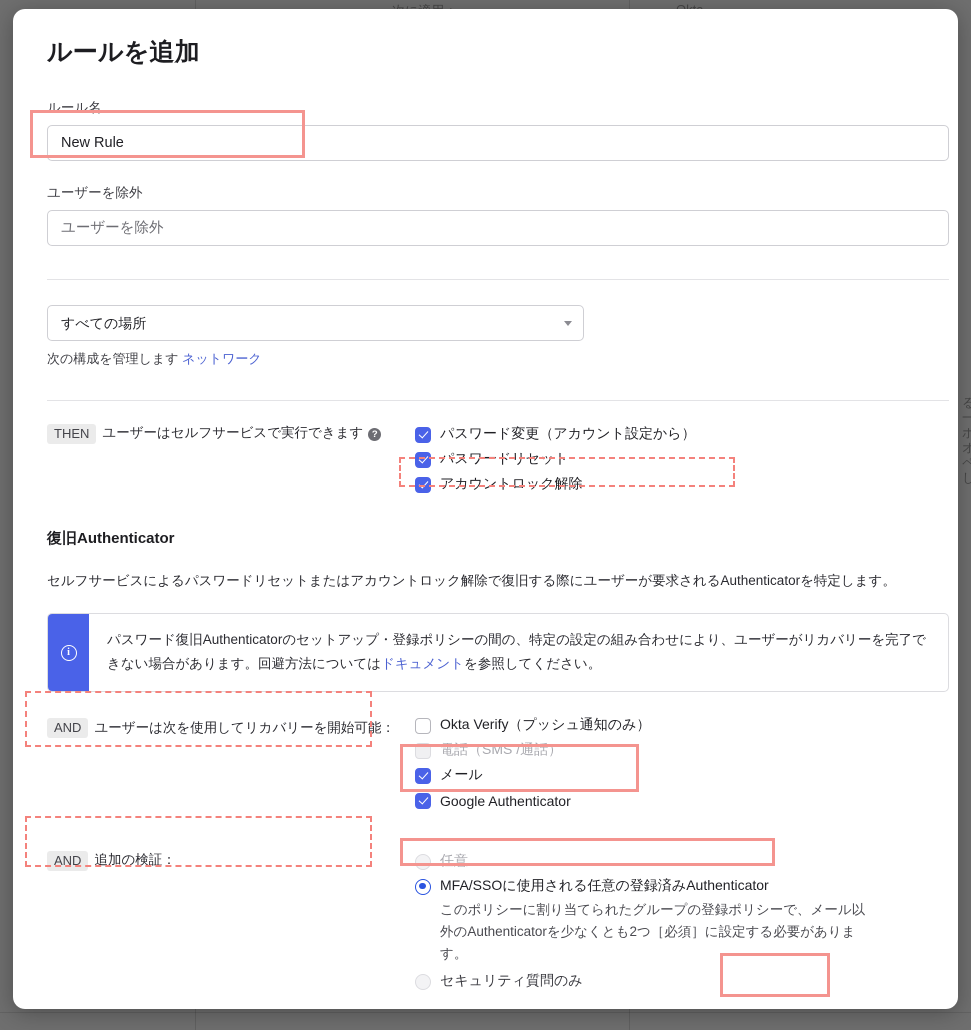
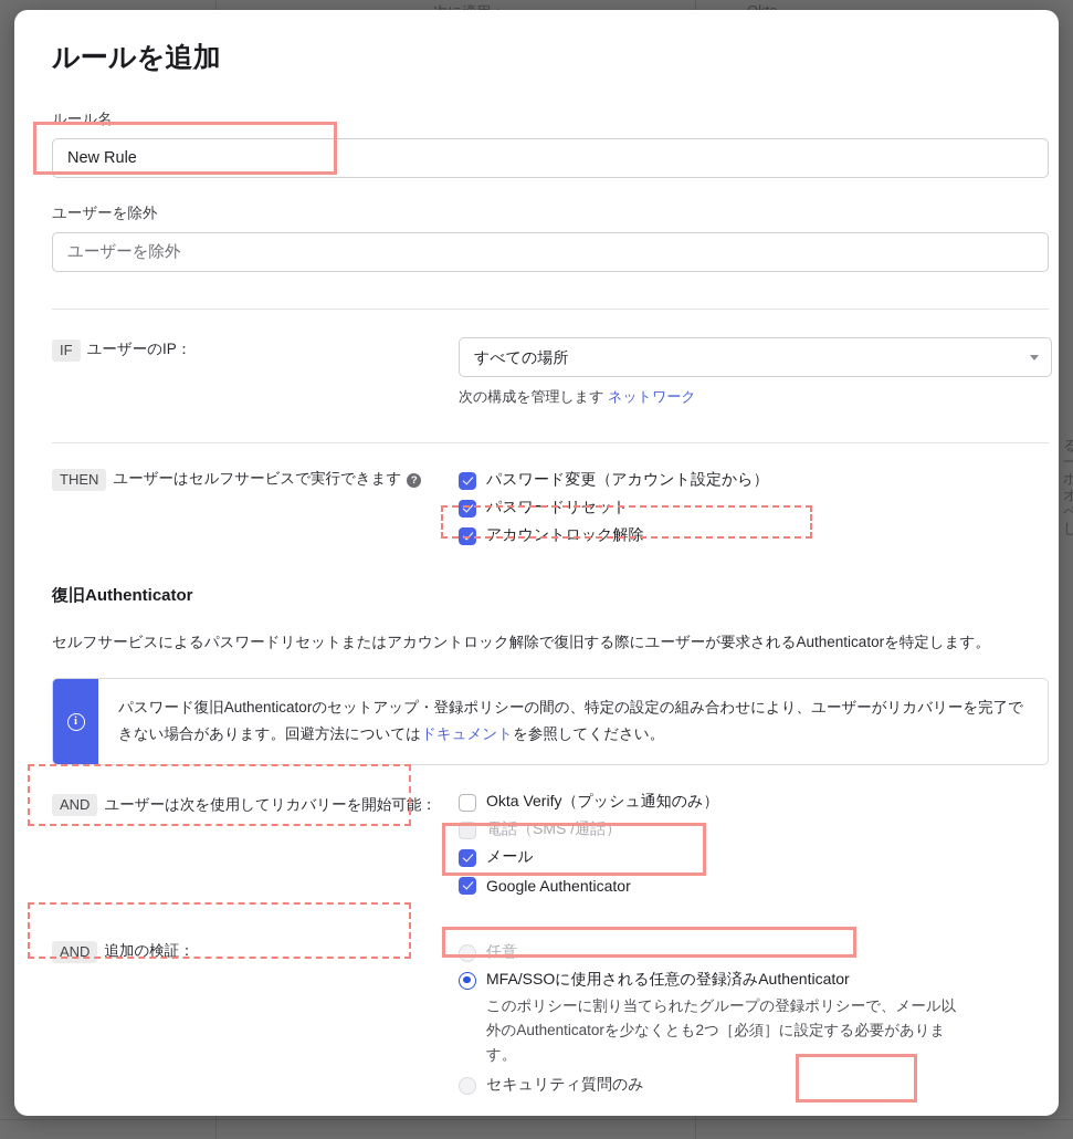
  る一ポオペし
  ルールを追加
  ルール名
  New Rule
  ユーザーを除外
  ユーザーを除外
+ IF ユーザーのIP：
  すべての場所
  次の構成を管理します ネットワーク
  THEN ユーザーはセルフサービスで実行できます ?
  パスワード変更（アカウント設定から）
  パスワードリセット
  アカウントロック解除
  復旧Authenticator
  セルフサービスによるパスワードリセットまたはアカウントロック解除で復旧する際にユーザーが要求されるAuthenticatorを特定します。
  i
  パスワード復旧Authenticatorのセットアップ・登録ポリシーの間の、特定の設定の組み合わせにより、ユーザーがリカバリーを完了できない場合があります。回避方法についてはドキュメントを参照してください。
  AND ユーザーは次を使用してリカバリーを開始可能：
  Okta Verify（プッシュ通知のみ）
  電話（SMS /通話）
  メール
  Google Authenticator
  AND 追加の検証：
  任意
  MFA/SSOに使用される任意の登録済みAuthenticator
  このポリシーに割り当てられたグループの登録ポリシーで、メール以外のAuthenticatorを少なくとも2つ［必須］に設定する必要があります。
  セキュリティ質問のみ
